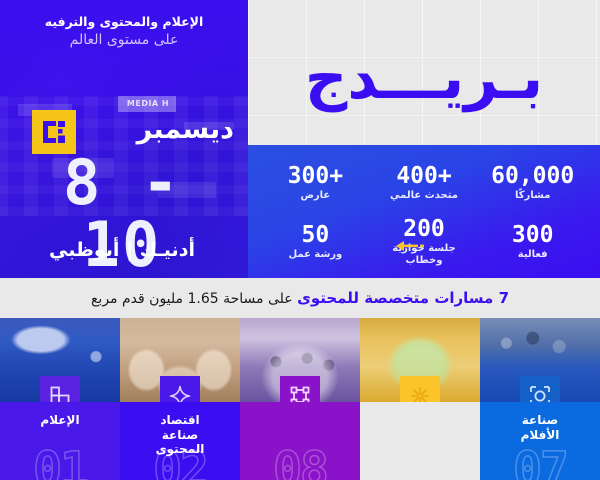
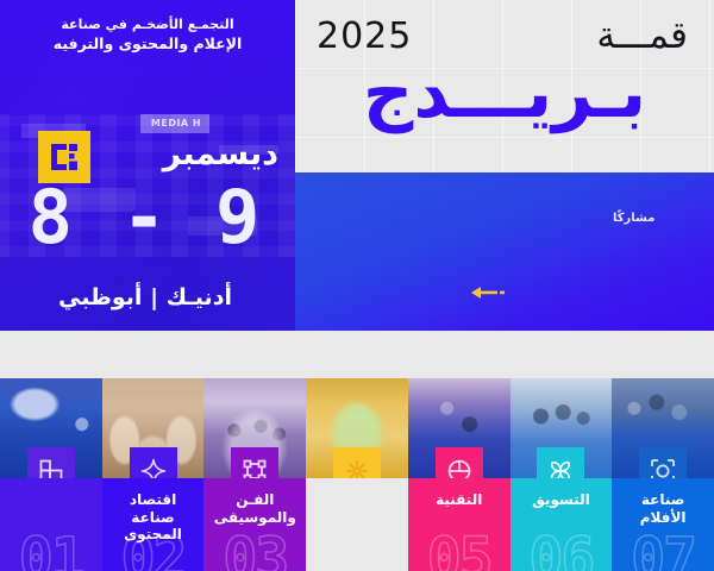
  MEDIA H
+ التجمـع الأضخـم في صناعة
  الإعلام والمحتوى والترفيه
- على مستوى العالم
  ديسمبر
- 8 - 10
+ 8 - 9
  أدنيـك | أبوظبي
+ قمـــة
+ 2025
  بـريـــدج
- 60,000
  مشاركًا
- 400+
- متحدث عالمي
- 300+
- عارض
- 300
- فعالية
- 200
- جلسة حوارية
- وخطاب
- 50
- ورشة عمل
- 7 مسارات متخصصة للمحتوى على مساحة 1.65 مليون قدم مربع
  صناعة
  الأفلام
  07
+ التسويق
+ 06
+ التقنية
+ 05
+ الفـن
+ والموسيقى
- 08
+ 03
  اقتصاد
  صناعة
  المحتوى
  02
- الإعلام
  01
